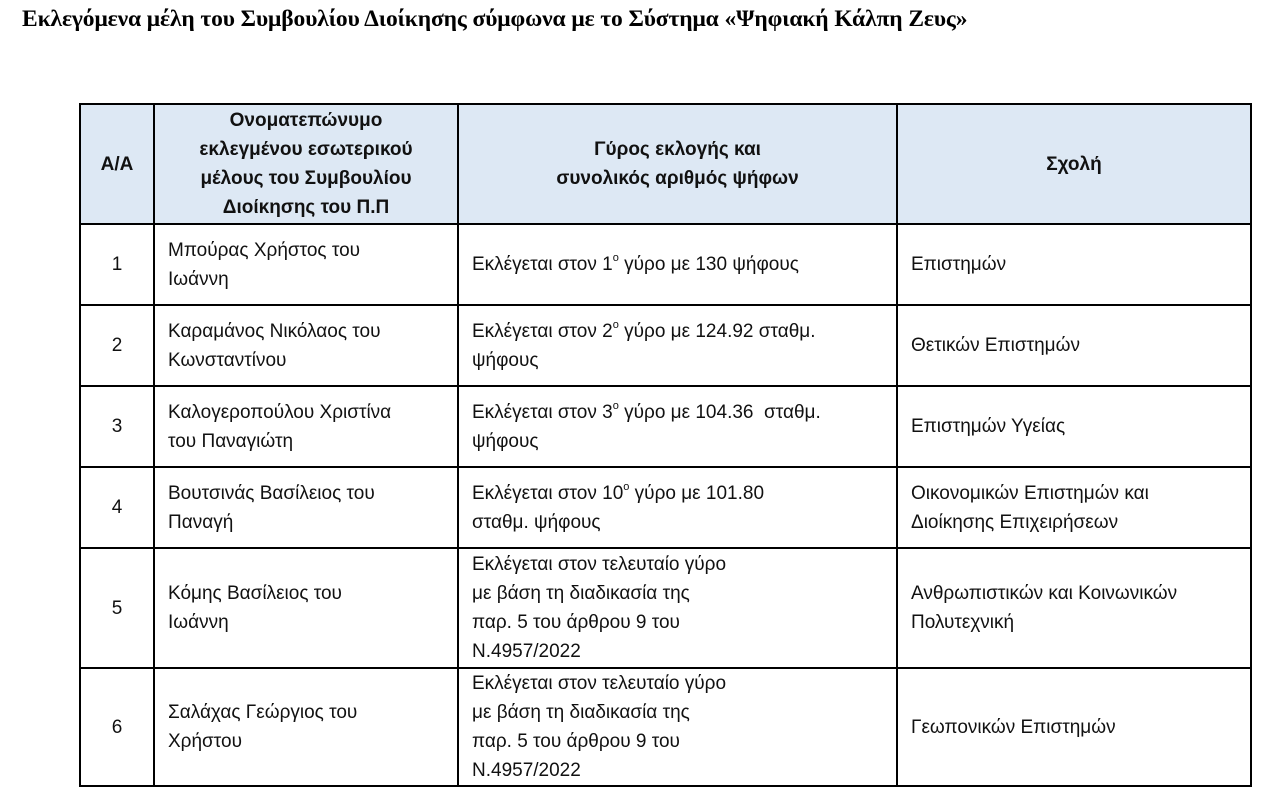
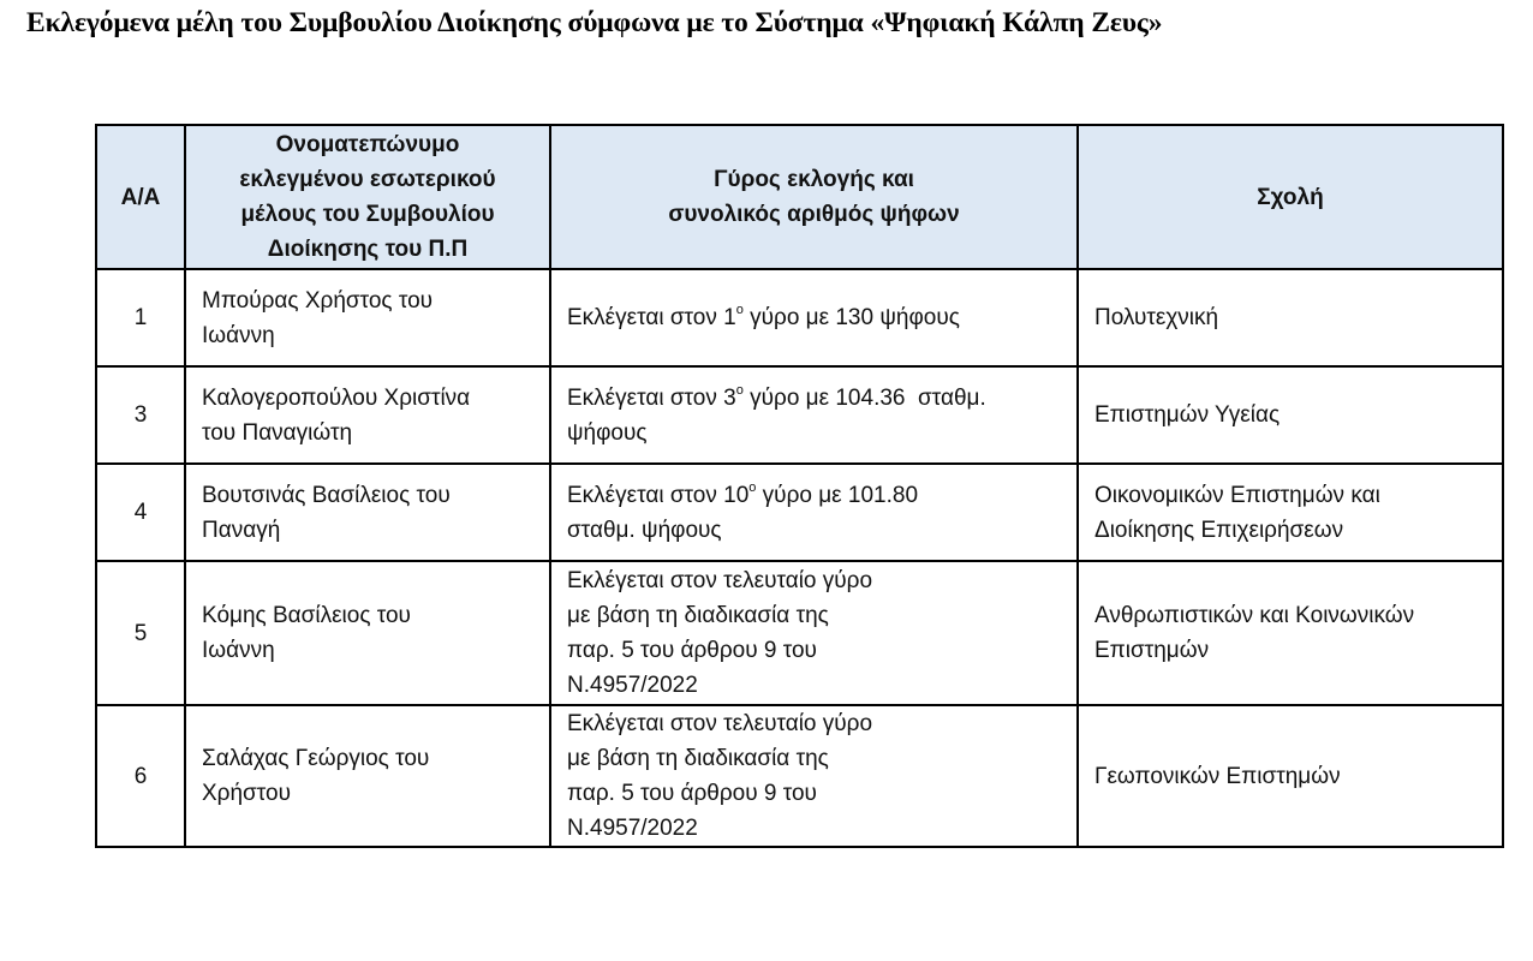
  Εκλεγόμενα μέλη του Συμβουλίου Διοίκησης σύμφωνα με το Σύστημα «Ψηφιακή Κάλπη Ζευς»
  Α/Α	Ονοματεπώνυμο εκλεγμένου εσωτερικού μέλους του Συμβουλίου Διοίκησης του Π.Π	Γύρος εκλογής και συνολικός αριθμός ψήφων	Σχολή
- 1	Μπούρας Χρήστος του Ιωάννη	Εκλέγεται στον 1ο γύρο με 130 ψήφους	Επιστημών
+ 1	Μπούρας Χρήστος του Ιωάννη	Εκλέγεται στον 1ο γύρο με 130 ψήφους	Πολυτεχνική
- 2	Καραμάνος Νικόλαος του Κωνσταντίνου	Εκλέγεται στον 2ο γύρο με 124.92 σταθμ. ψήφους	Θετικών Επιστημών
  3	Καλογεροπούλου Χριστίνα του Παναγιώτη	Εκλέγεται στον 3ο γύρο με 104.36 σταθμ. ψήφους	Επιστημών Υγείας
  4	Βουτσινάς Βασίλειος του Παναγή	Εκλέγεται στον 10ο γύρο με 101.80 σταθμ. ψήφους	Οικονομικών Επιστημών και Διοίκησης Επιχειρήσεων
- 5	Κόμης Βασίλειος του Ιωάννη	Εκλέγεται στον τελευταίο γύρο με βάση τη διαδικασία της παρ. 5 του άρθρου 9 του Ν.4957/2022	Ανθρωπιστικών και Κοινωνικών Πολυτεχνική
+ 5	Κόμης Βασίλειος του Ιωάννη	Εκλέγεται στον τελευταίο γύρο με βάση τη διαδικασία της παρ. 5 του άρθρου 9 του Ν.4957/2022	Ανθρωπιστικών και Κοινωνικών Επιστημών
  6	Σαλάχας Γεώργιος του Χρήστου	Εκλέγεται στον τελευταίο γύρο με βάση τη διαδικασία της παρ. 5 του άρθρου 9 του Ν.4957/2022	Γεωπονικών Επιστημών
